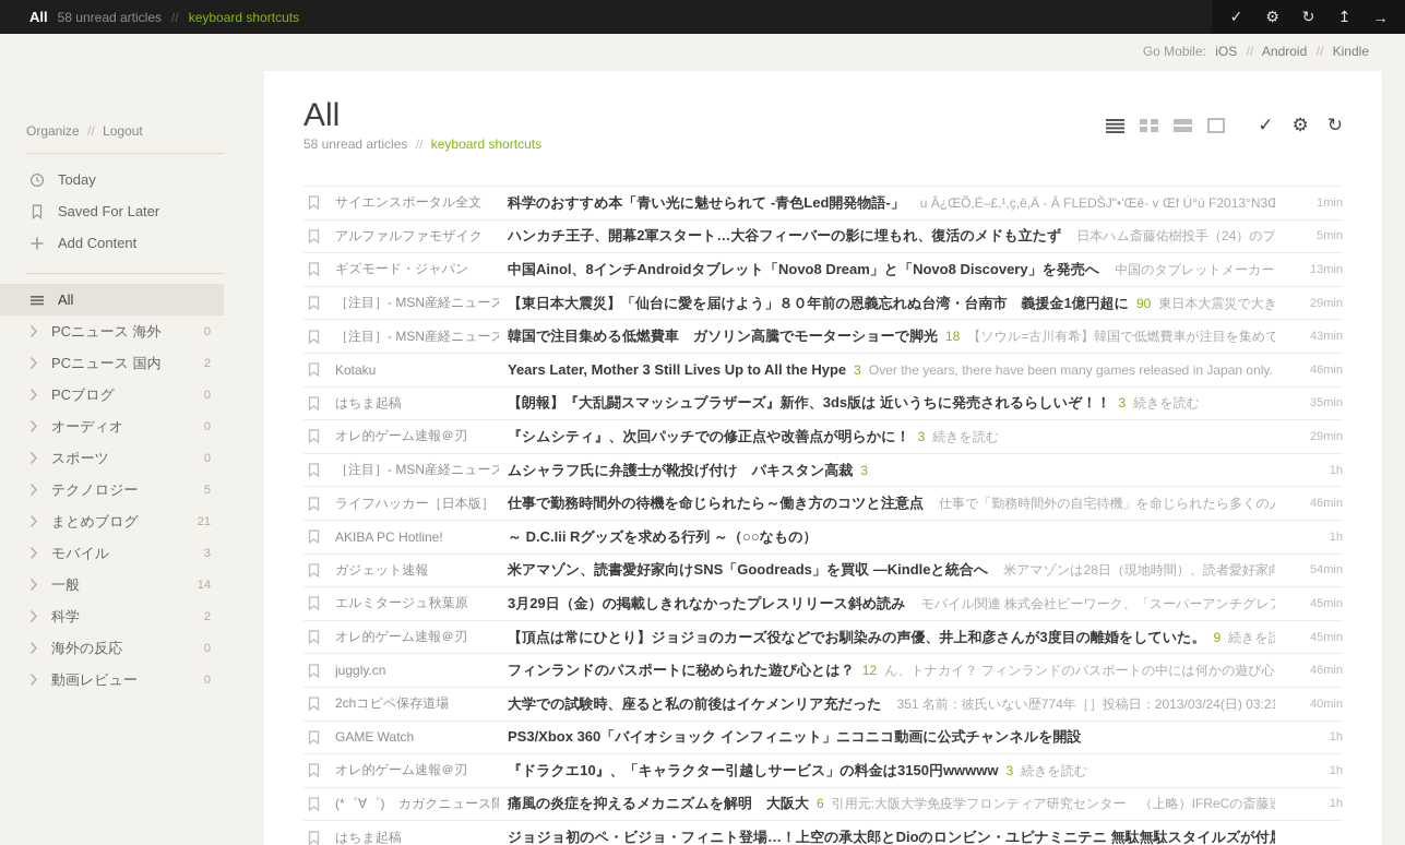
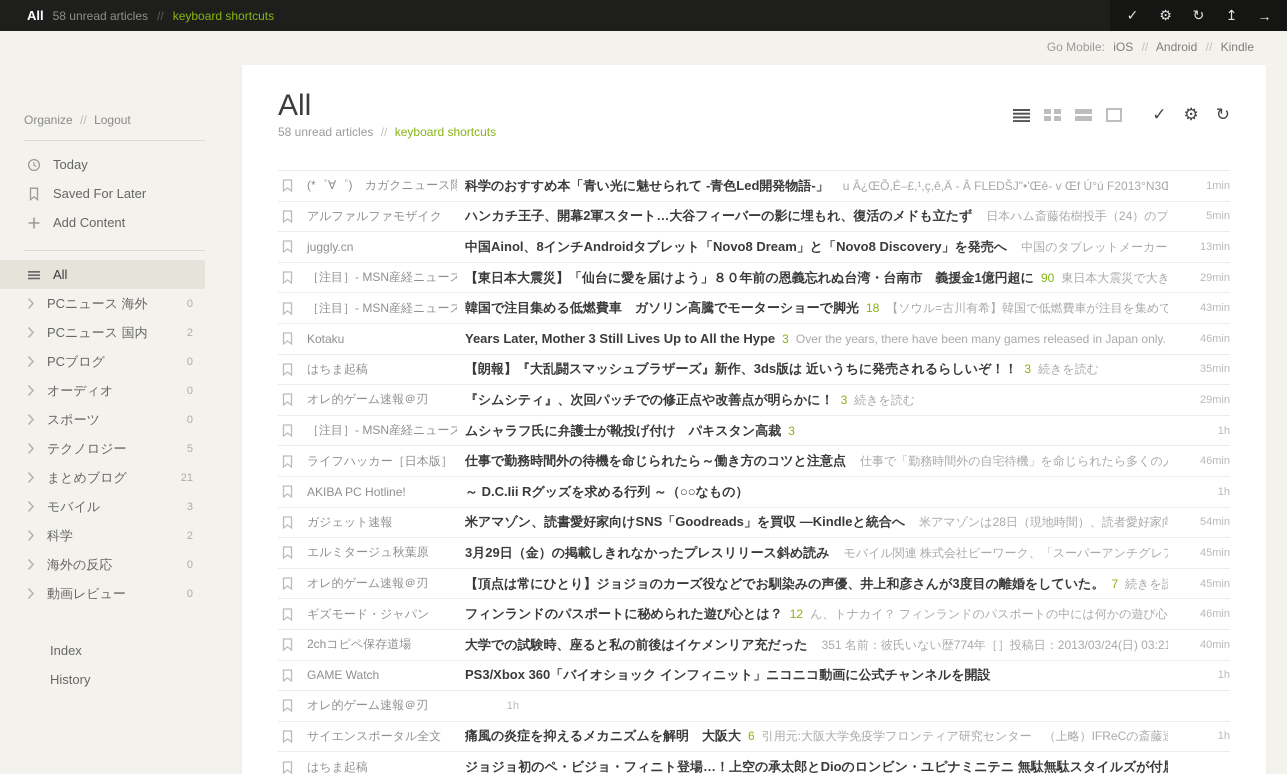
  All
  58 unread articles
  //
  keyboard shortcuts
  ✓
  ⚙
  ↻
  ↥
  →
  Go Mobile: iOS // Android // Kindle
  Organize // Logout
  Today
  Saved For Later
  Add Content
  All
  PCニュース 海外
  0
  PCニュース 国内
  2
  PCブログ
  0
  オーディオ
  0
  スポーツ
  0
  テクノロジー
  5
  まとめブログ
  21
  モバイル
  3
- 一般
- 14
  科学
  2
  海外の反応
  0
  動画レビュー
  0
+ Index
+ History
  All
  58 unread articles // keyboard shortcuts
  ✓
  ⚙
  ↻
- サイエンスポータル全文
+ (*゜∀゜)ゞカガクニュース隊
  科学のおすすめ本「青い光に魅せられて -青色Led開発物語-」 u Â¿ŒÕ,É–£,¹,ç,ê,Ä - Â FLEDŠJ"•'Œê- v Œf Ú°ú F2013°N3Œ
  1min
  アルファルファモザイク
  ハンカチ王子、開幕2軍スタート…大谷フィーバーの影に埋もれ、復活のメドも立たず 日本ハム斎藤佑樹投手（24）のプ
  5min
- ギズモード・ジャパン
+ juggly.cn
  中国Ainol、8インチAndroidタブレット「Novo8 Dream」と「Novo8 Discovery」を発売へ 中国のタブレットメーカー
  13min
  ［注目］- MSN産経ニュース
  【東日本大震災】「仙台に愛を届けよう」８０年前の恩義忘れぬ台湾・台南市 義援金1億円超に 90 東日本大震災で大き
  29min
  ［注目］- MSN産経ニュース
  韓国で注目集める低燃費車 ガソリン高騰でモーターショーで脚光 18 【ソウル=古川有希】韓国で低燃費車が注目を集めて
  43min
  Kotaku
  Years Later, Mother 3 Still Lives Up to All the Hype 3 Over the years, there have been many games released in Japan only.
  46min
  はちま起稿
  【朗報】『大乱闘スマッシュブラザーズ』新作、3ds版は 近いうちに発売されるらしいぞ！！ 3 続きを読む
  35min
  オレ的ゲーム速報＠刃
  『シムシティ』、次回パッチでの修正点や改善点が明らかに！ 3 続きを読む
  29min
  ［注目］- MSN産経ニュース
  ムシャラフ氏に弁護士が靴投げ付け パキスタン高裁 3
  1h
  ライフハッカー［日本版］
  仕事で勤務時間外の待機を命じられたら～働き方のコツと注意点 仕事で「勤務時間外の自宅待機」を命じられたら多くの
  46min
  AKIBA PC Hotline!
  ～ D.C.Iii Rグッズを求める行列 ～（○○なもの）
  1h
  ガジェット速報
  米アマゾン、読書愛好家向けSNS「Goodreads」を買収 —Kindleと統合へ 米アマゾンは28日（現地時間）、読者愛好家向
  54min
  エルミタージュ秋葉原
  3月29日（金）の掲載しきれなかったプレスリリース斜め読み モバイル関連 株式会社ビーワーク、「スーパーアンチグレ
  45min
  オレ的ゲーム速報＠刃
- 【頂点は常にひとり】ジョジョのカーズ役などでお馴染みの声優、井上和彦さんが3度目の離婚をしていた。 9 続きを読
+ 【頂点は常にひとり】ジョジョのカーズ役などでお馴染みの声優、井上和彦さんが3度目の離婚をしていた。 7 続きを読
  45min
- juggly.cn
+ ギズモード・ジャパン
  フィンランドのパスポートに秘められた遊び心とは？ 12 ん、トナカイ？ フィンランドのパスポートの中には何かの遊び心
  46min
  2chコピペ保存道場
  大学での試験時、座ると私の前後はイケメンリア充だった 351 名前：彼氏いない歴774年［］投稿日：2013/03/24(日) 03:21
  40min
  GAME Watch
  PS3/Xbox 360「バイオショック インフィニット」ニコニコ動画に公式チャンネルを開設
  1h
  オレ的ゲーム速報＠刃
- 『ドラクエ10』、「キャラクター引越しサービス」の料金は3150円wwwww 3 続きを読む
  1h
- (*゜∀゜)ゞカガクニュース隊
+ サイエンスポータル全文
  痛風の炎症を抑えるメカニズムを解明 大阪大 6 引用元:大阪大学免疫学フロンティア研究センター （上略）IFReCの斎藤
  1h
  はちま起稿
  ジョジョ初のペ・ビジョ・フィニト登場…！上空の承太郎とDioのロンビン・ユピナミニテニ 無駄無駄スタイルズが付
